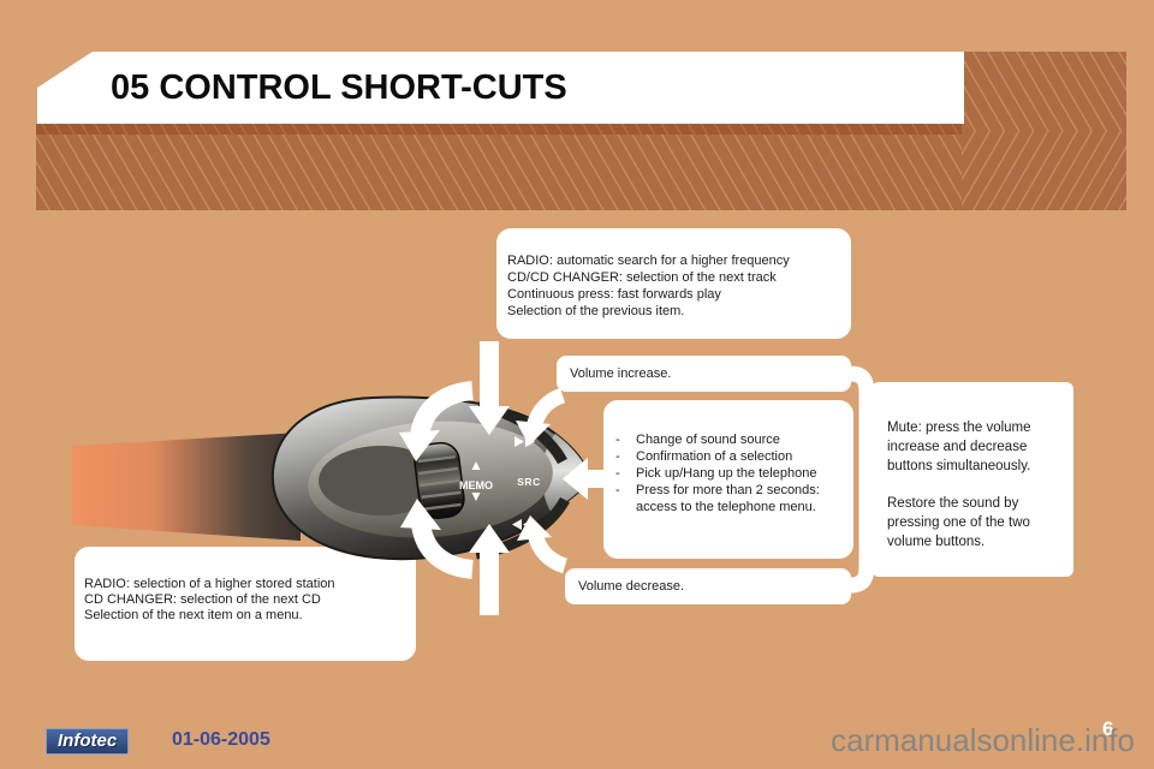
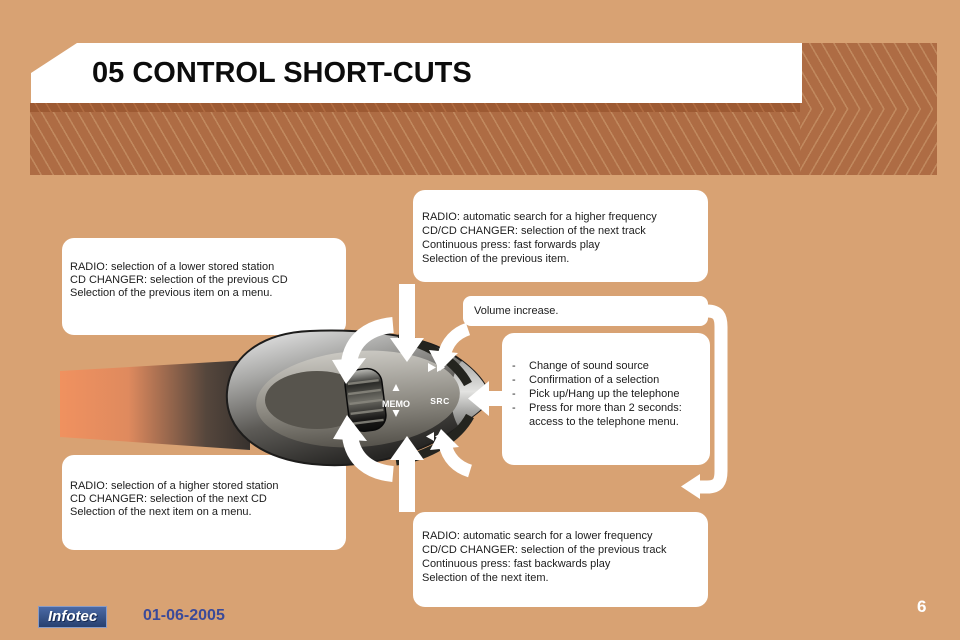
  05 CONTROL SHORT-CUTS
  RADIO: automatic search for a higher frequency
  CD/CD CHANGER: selection of the next track
  Continuous press: fast forwards play
  Selection of the previous item.
+ RADIO: selection of a lower stored station
+ CD CHANGER: selection of the previous CD
+ Selection of the previous item on a menu.
  Volume increase.
  -
  Change of sound source
  -
  Confirmation of a selection
  -
  Pick up/Hang up the telephone
  -
  Press for more than 2 seconds: access to the telephone menu.
- Mute: press the volume increase and decrease buttons simultaneously.
- Restore the sound by pressing one of the two volume buttons.
- Volume decrease.
  RADIO: selection of a higher stored station
  CD CHANGER: selection of the next CD
  Selection of the next item on a menu.
+ RADIO: automatic search for a lower frequency
+ CD/CD CHANGER: selection of the previous track
+ Continuous press: fast backwards play
+ Selection of the next item.
  MEMO
  SRC
  Infotec
  01-06-2005
  6
- carmanualsonline.info
